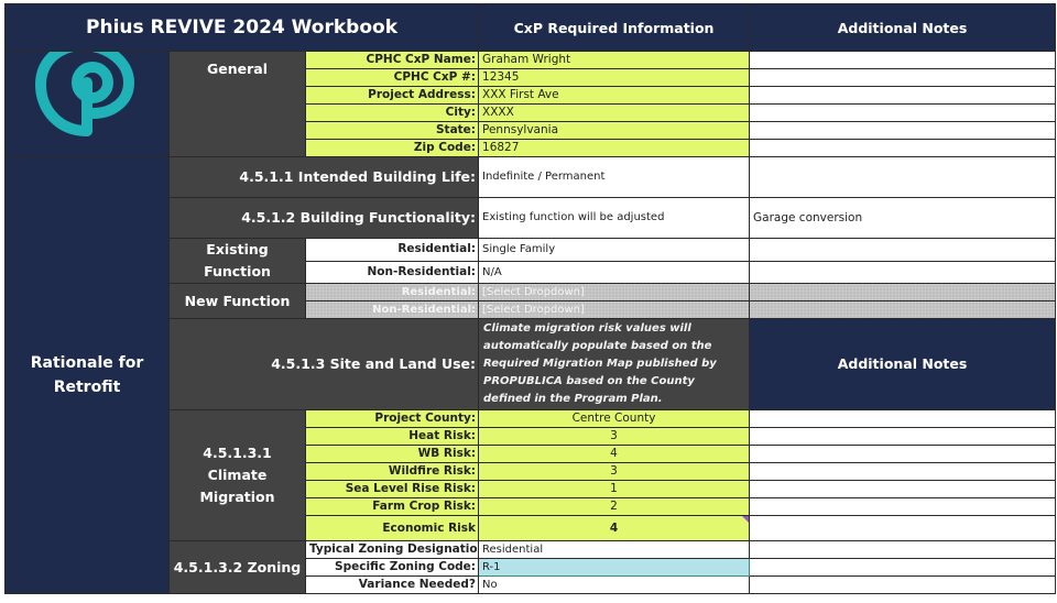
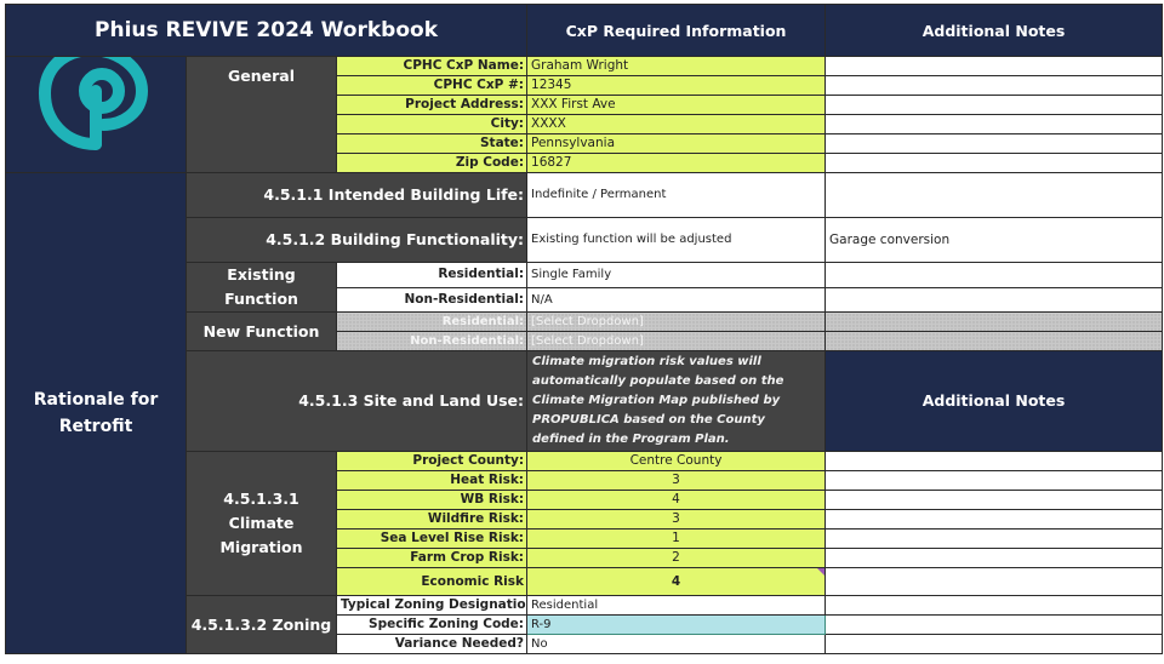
  Phius REVIVE 2024 Workbook	CxP Required Information	Additional Notes
  	General	CPHC CxP Name:	Graham Wright
  CPHC CxP #:	12345
  Project Address:	XXX First Ave
  City:	XXXX
  State:	Pennsylvania
  Zip Code:	16827
  Rationale for Retrofit	4.5.1.1 Intended Building Life:	Indefinite / Permanent
  4.5.1.2 Building Functionality:	Existing function will be adjusted	Garage conversion
  Existing Function	Residential:	Single Family
  Non-Residential:	N/A
  New Function	Residential:	[Select Dropdown]
  Non-Residential:	[Select Dropdown]
- 4.5.1.3 Site and Land Use:	Climate migration risk values will automatically populate based on the Required Migration Map published by PROPUBLICA based on the County defined in the Program Plan.	Additional Notes
+ 4.5.1.3 Site and Land Use:	Climate migration risk values will automatically populate based on the Climate Migration Map published by PROPUBLICA based on the County defined in the Program Plan.	Additional Notes
  4.5.1.3.1 Climate Migration	Project County:	Centre County
  Heat Risk:	3
  WB Risk:	4
  Wildfire Risk:	3
  Sea Level Rise Risk:	1
  Farm Crop Risk:	2
  Economic Risk	4
  4.5.1.3.2 Zoning	Typical Zoning Designatio	Residential
- Specific Zoning Code:	R-1
+ Specific Zoning Code:	R-9
  Variance Needed?	No
